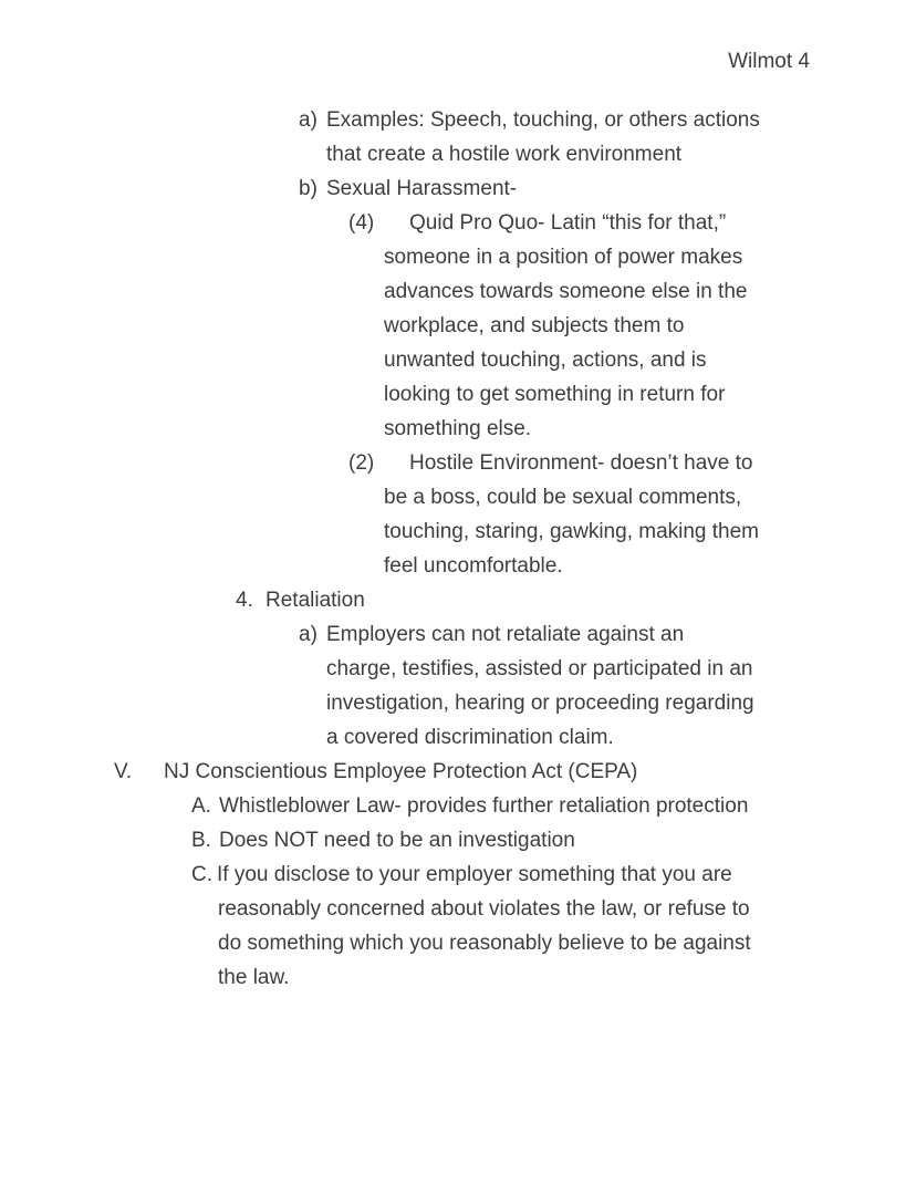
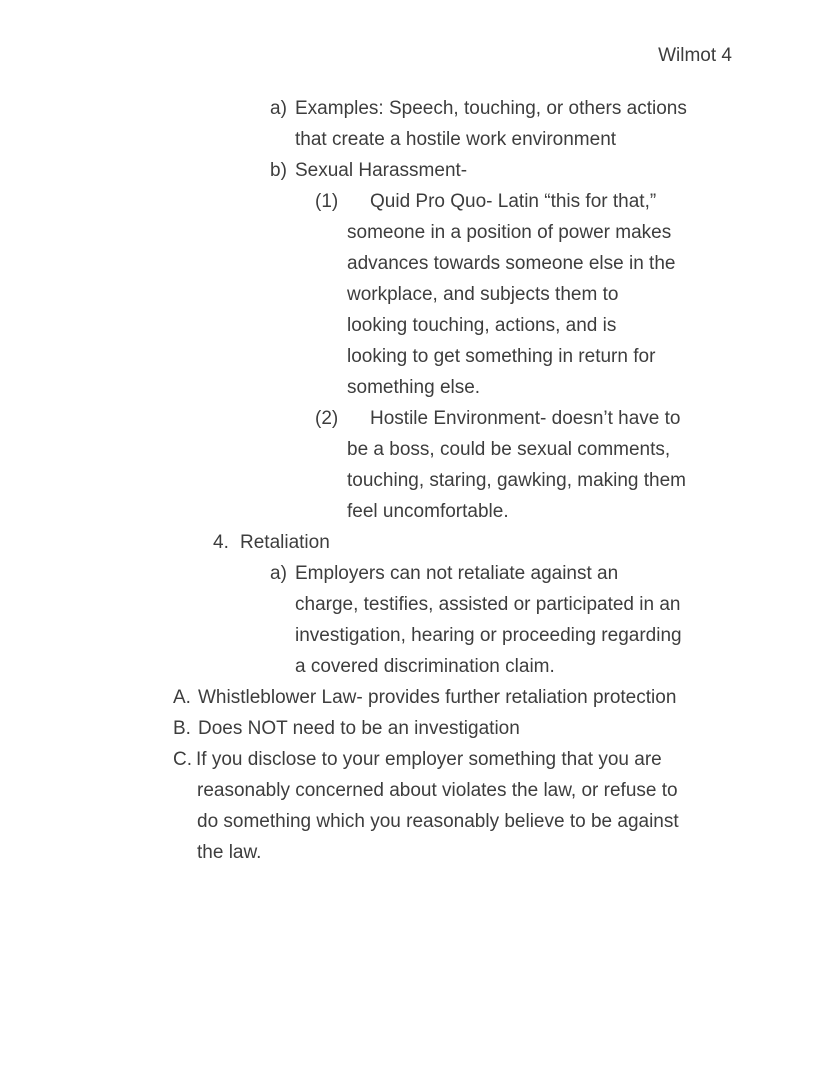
  Wilmot 4
  a)
  Examples: Speech, touching, or others actions
  that create a hostile work environment
  b)
  Sexual Harassment-
- (4)
+ (1)
  Quid Pro Quo- Latin “this for that,”
  someone in a position of power makes
  advances towards someone else in the
  workplace, and subjects them to
- unwanted touching, actions, and is
+ looking touching, actions, and is
  looking to get something in return for
  something else.
  (2)
  Hostile Environment- doesn’t have to
  be a boss, could be sexual comments,
  touching, staring, gawking, making them
  feel uncomfortable.
  4.
  Retaliation
  a)
  Employers can not retaliate against an
  charge, testifies, assisted or participated in an
  investigation, hearing or proceeding regarding
  a covered discrimination claim.
- V.
- NJ Conscientious Employee Protection Act (CEPA)
  A.
  Whistleblower Law- provides further retaliation protection
  B.
  Does NOT need to be an investigation
  C.
  If you disclose to your employer something that you are
  reasonably concerned about violates the law, or refuse to
  do something which you reasonably believe to be against
  the law.
